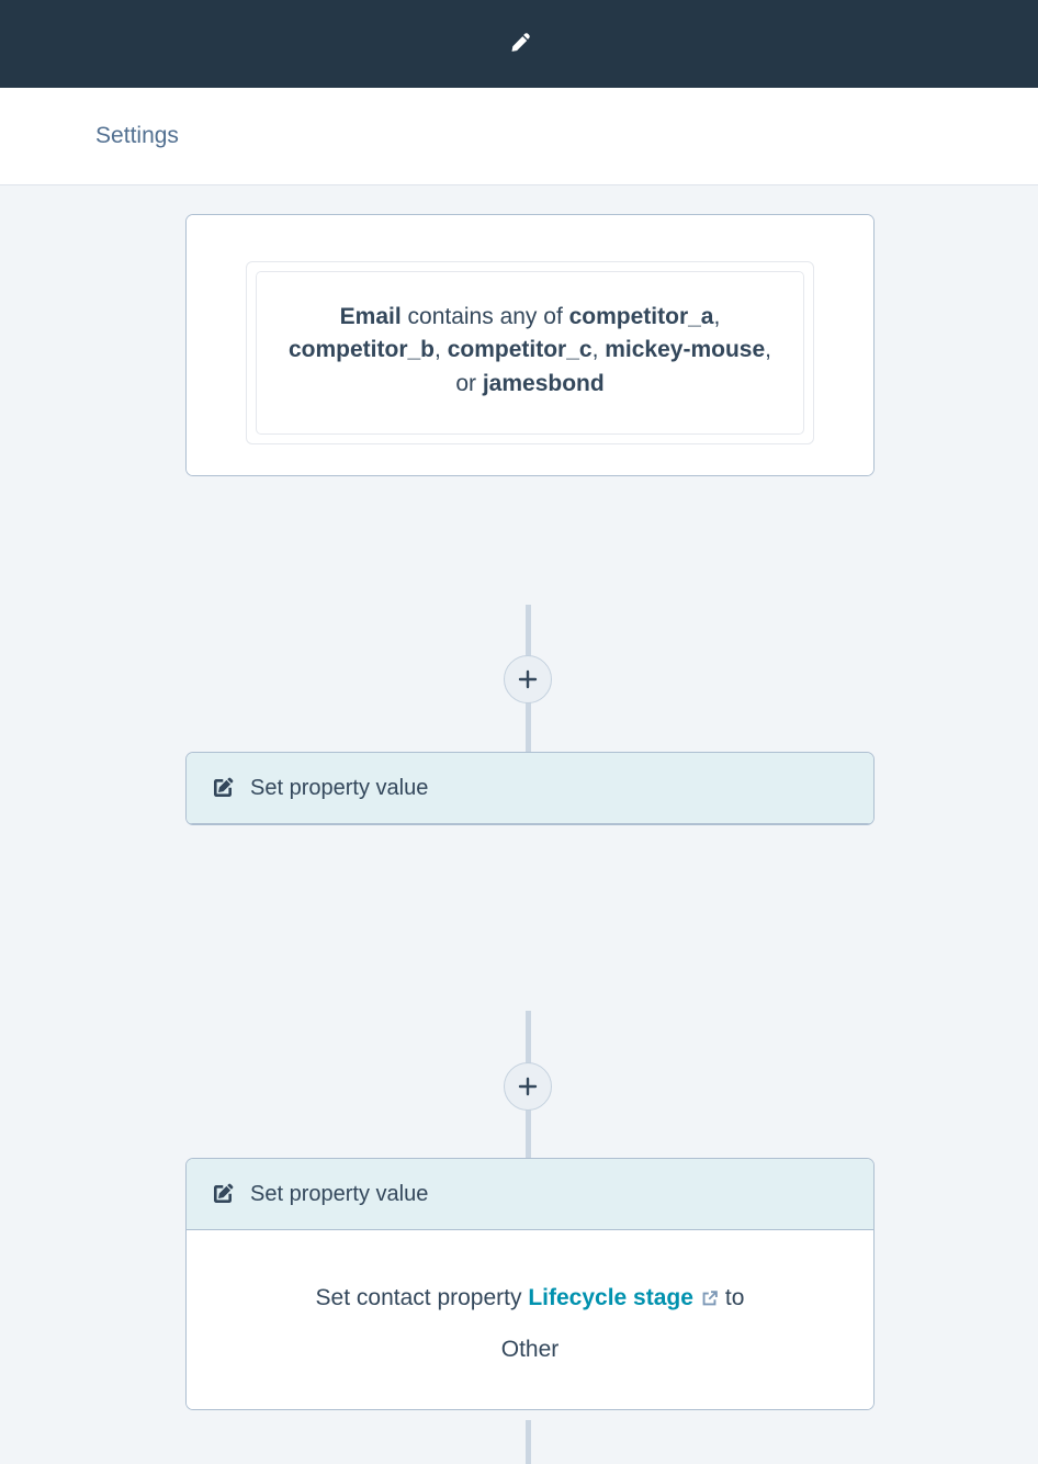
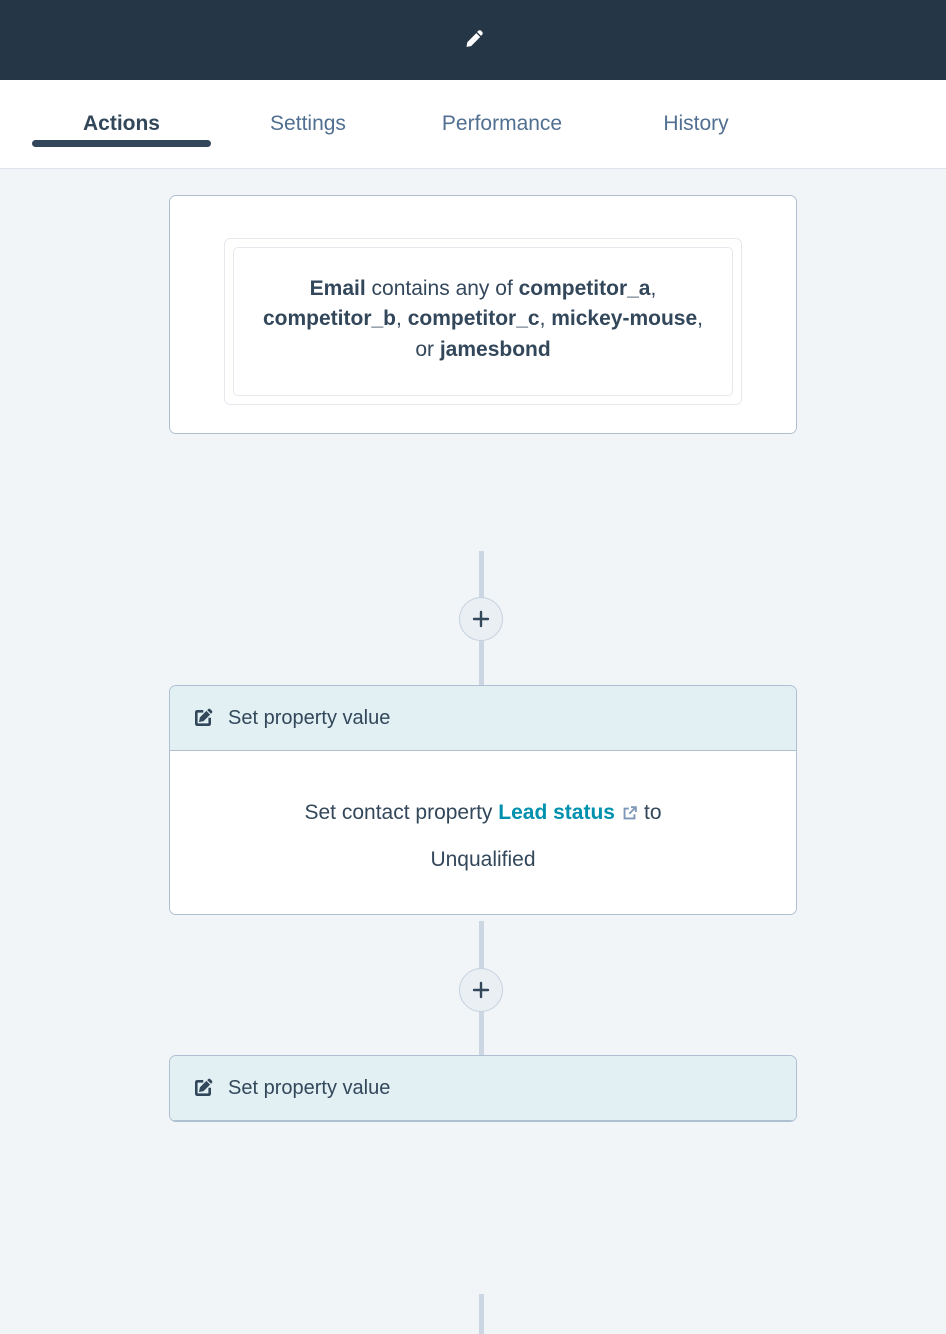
+ Actions
  Settings
+ Performance
+ History
  Email contains any of competitor_a, competitor_b, competitor_c, mickey-mouse, or jamesbond
  Set property value
+ Set contact property Lead status to
+ Unqualified
  Set property value
- Set contact property Lifecycle stage to
- Other
